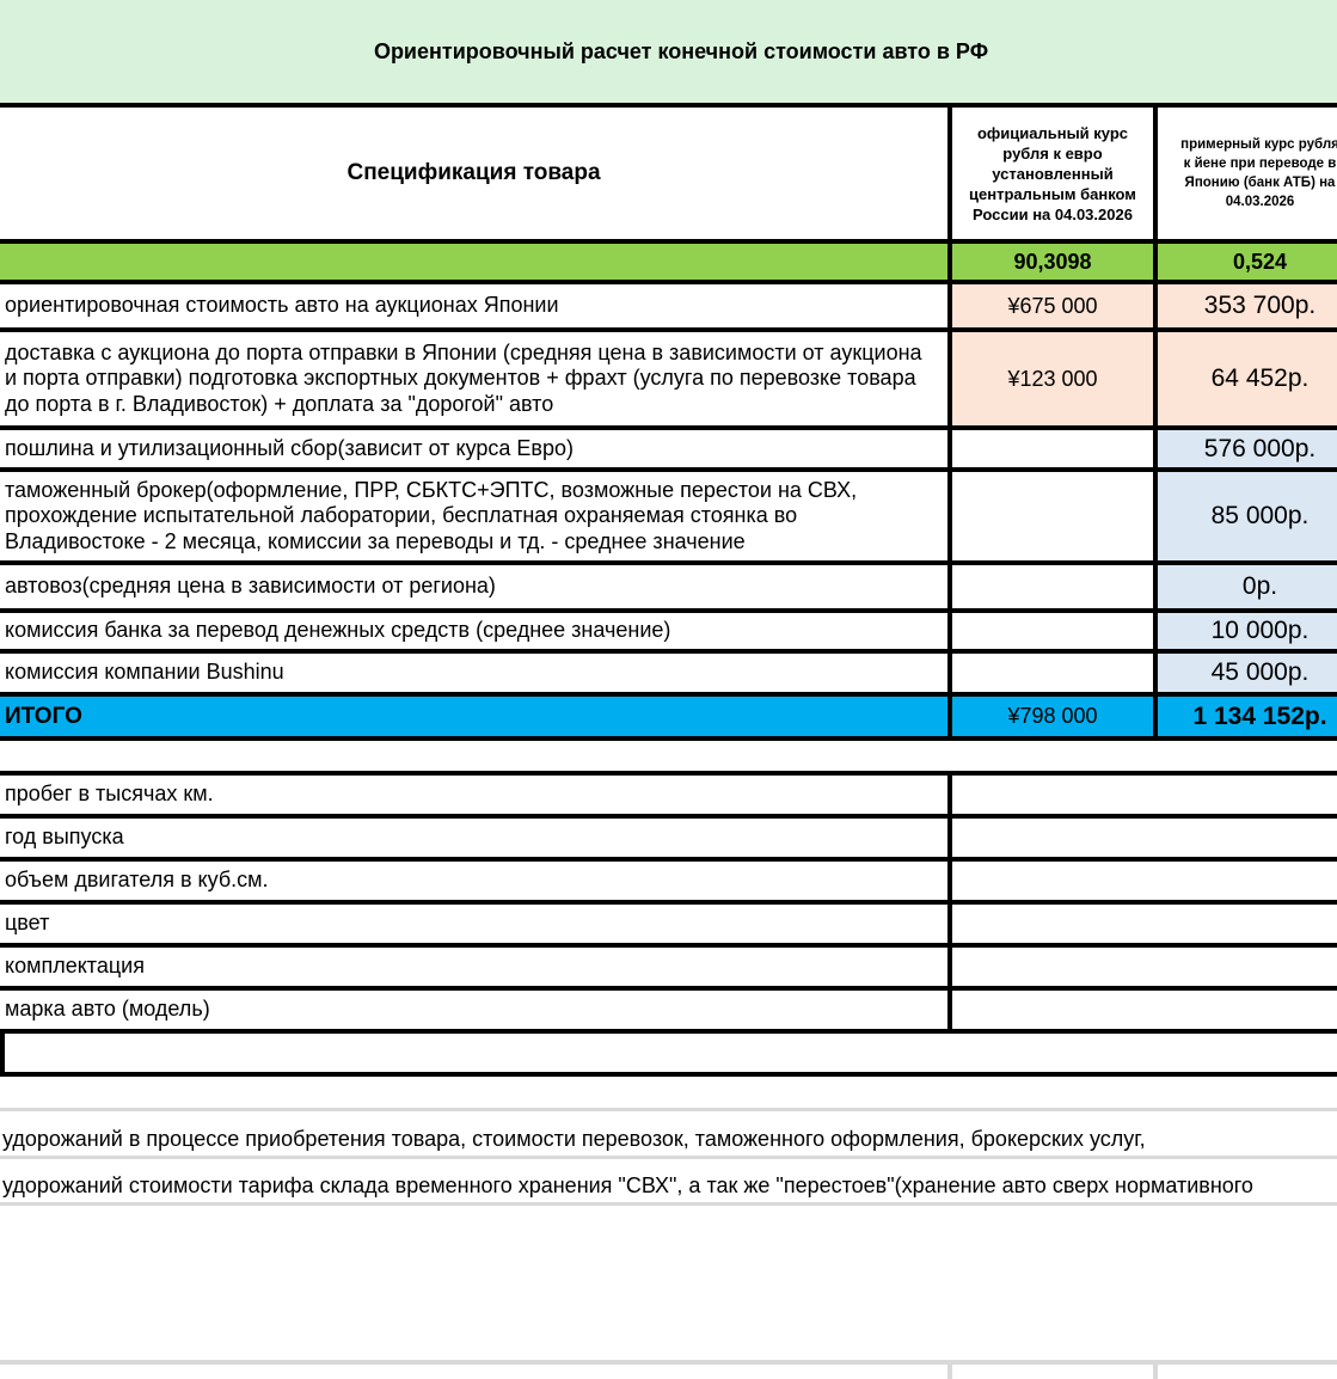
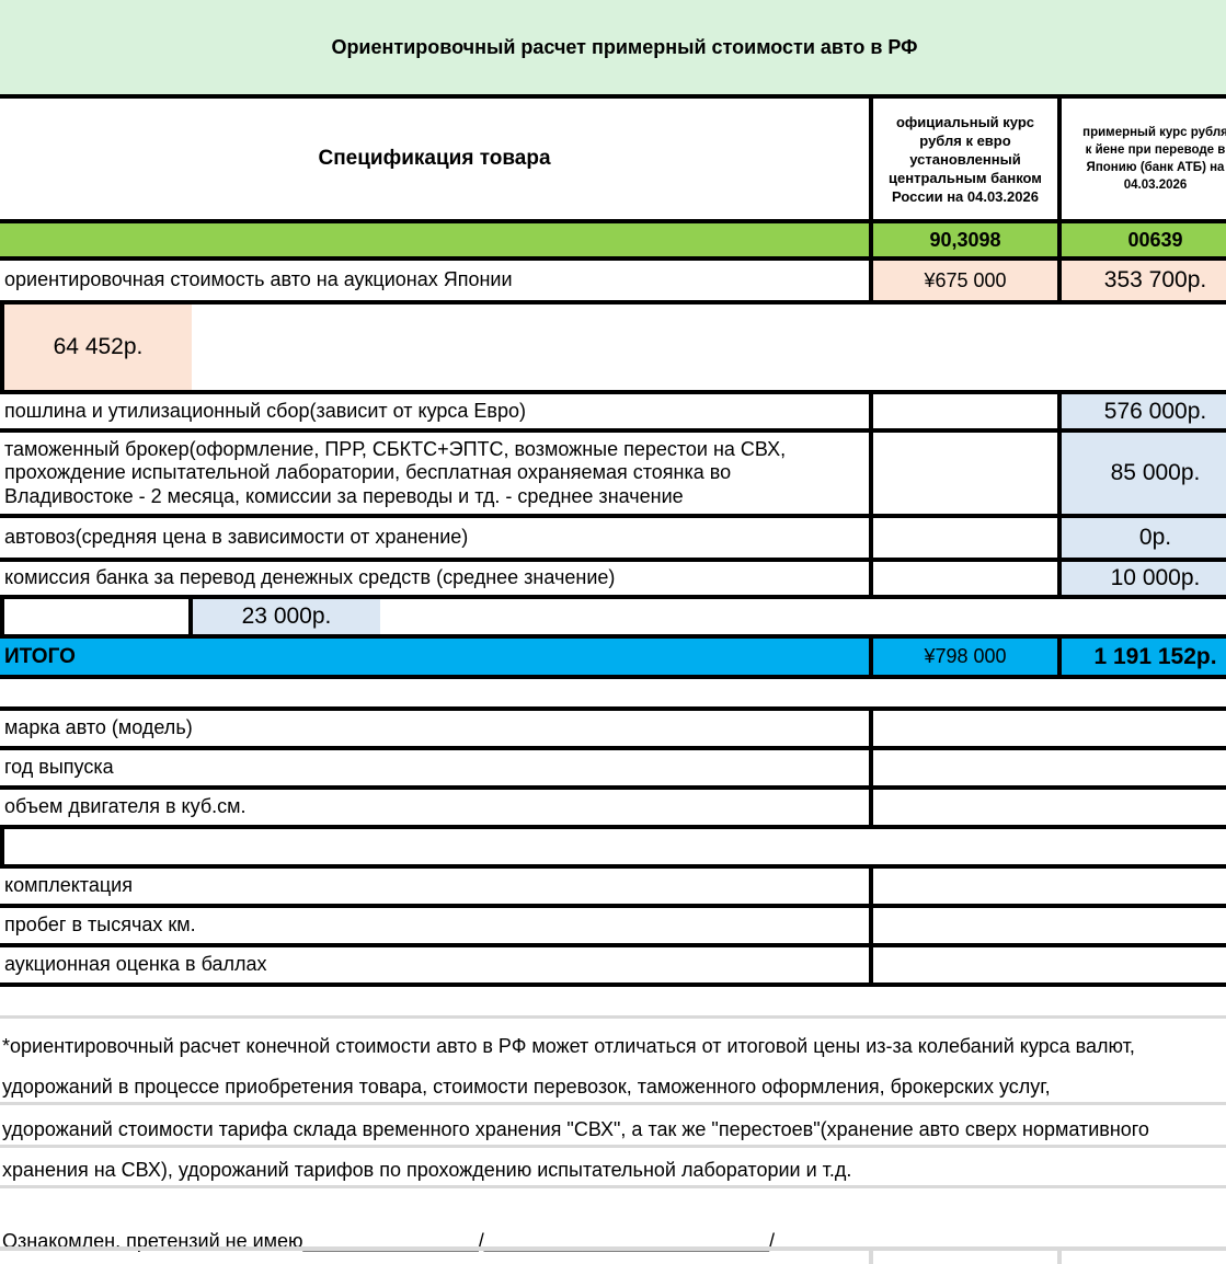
- Ориентировочный расчет конечной стоимости авто в РФ
+ Ориентировочный расчет примерный стоимости авто в РФ
  Спецификация товара
  официальный курс
  рубля к евро
  установленный
  центральным банком
  России на 04.03.2026
  примерный курс рубля
  к йене при переводе в
  Японию (банк АТБ) на
  04.03.2026
  90,3098
- 0,524
+ 00639
  ориентировочная стоимость авто на аукционах Японии
  ¥675 000
  353 700р.
- доставка с аукциона до порта отправки в Японии (средняя цена в зависимости от аукциона и порта отправки) подготовка экспортных документов + фрахт (услуга по перевозке товара до порта в г. Владивосток) + доплата за "дорогой" авто
- ¥123 000
  64 452р.
  пошлина и утилизационный сбор(зависит от курса Евро)
  576 000р.
  таможенный брокер(оформление, ПРР, СБКТС+ЭПТС, возможные перестои на СВХ, прохождение испытательной лаборатории, бесплатная охраняемая стоянка во Владивостоке - 2 месяца, комиссии за переводы и тд. - среднее значение
  85 000р.
- автовоз(средняя цена в зависимости от региона)
+ автовоз(средняя цена в зависимости от хранение)
  0р.
  комиссия банка за перевод денежных средств (среднее значение)
  10 000р.
- комиссия компании Bushinu
- 45 000р.
+ 23 000р.
  ИТОГО
  ¥798 000
- 1 134 152р.
+ 1 191 152р.
- пробег в тысячах км.
+ марка авто (модель)
  год выпуска
  объем двигателя в куб.см.
- цвет
  комплектация
- марка авто (модель)
+ пробег в тысячах км.
+ аукционная оценка в баллах
+ *ориентировочный расчет конечной стоимости авто в РФ может отличаться от итоговой цены из-за колебаний курса валют,
  удорожаний в процессе приобретения товара, стоимости перевозок, таможенного оформления, брокерских услуг,
  удорожаний стоимости тарифа склада временного хранения "СВХ", а так же "перестоев"(хранение авто сверх нормативного
+ хранения на СВХ), удорожаний тарифов по прохождению испытательной лаборатории и т.д.
+ Ознакомлен, претензий не имею________________/__________________________/
